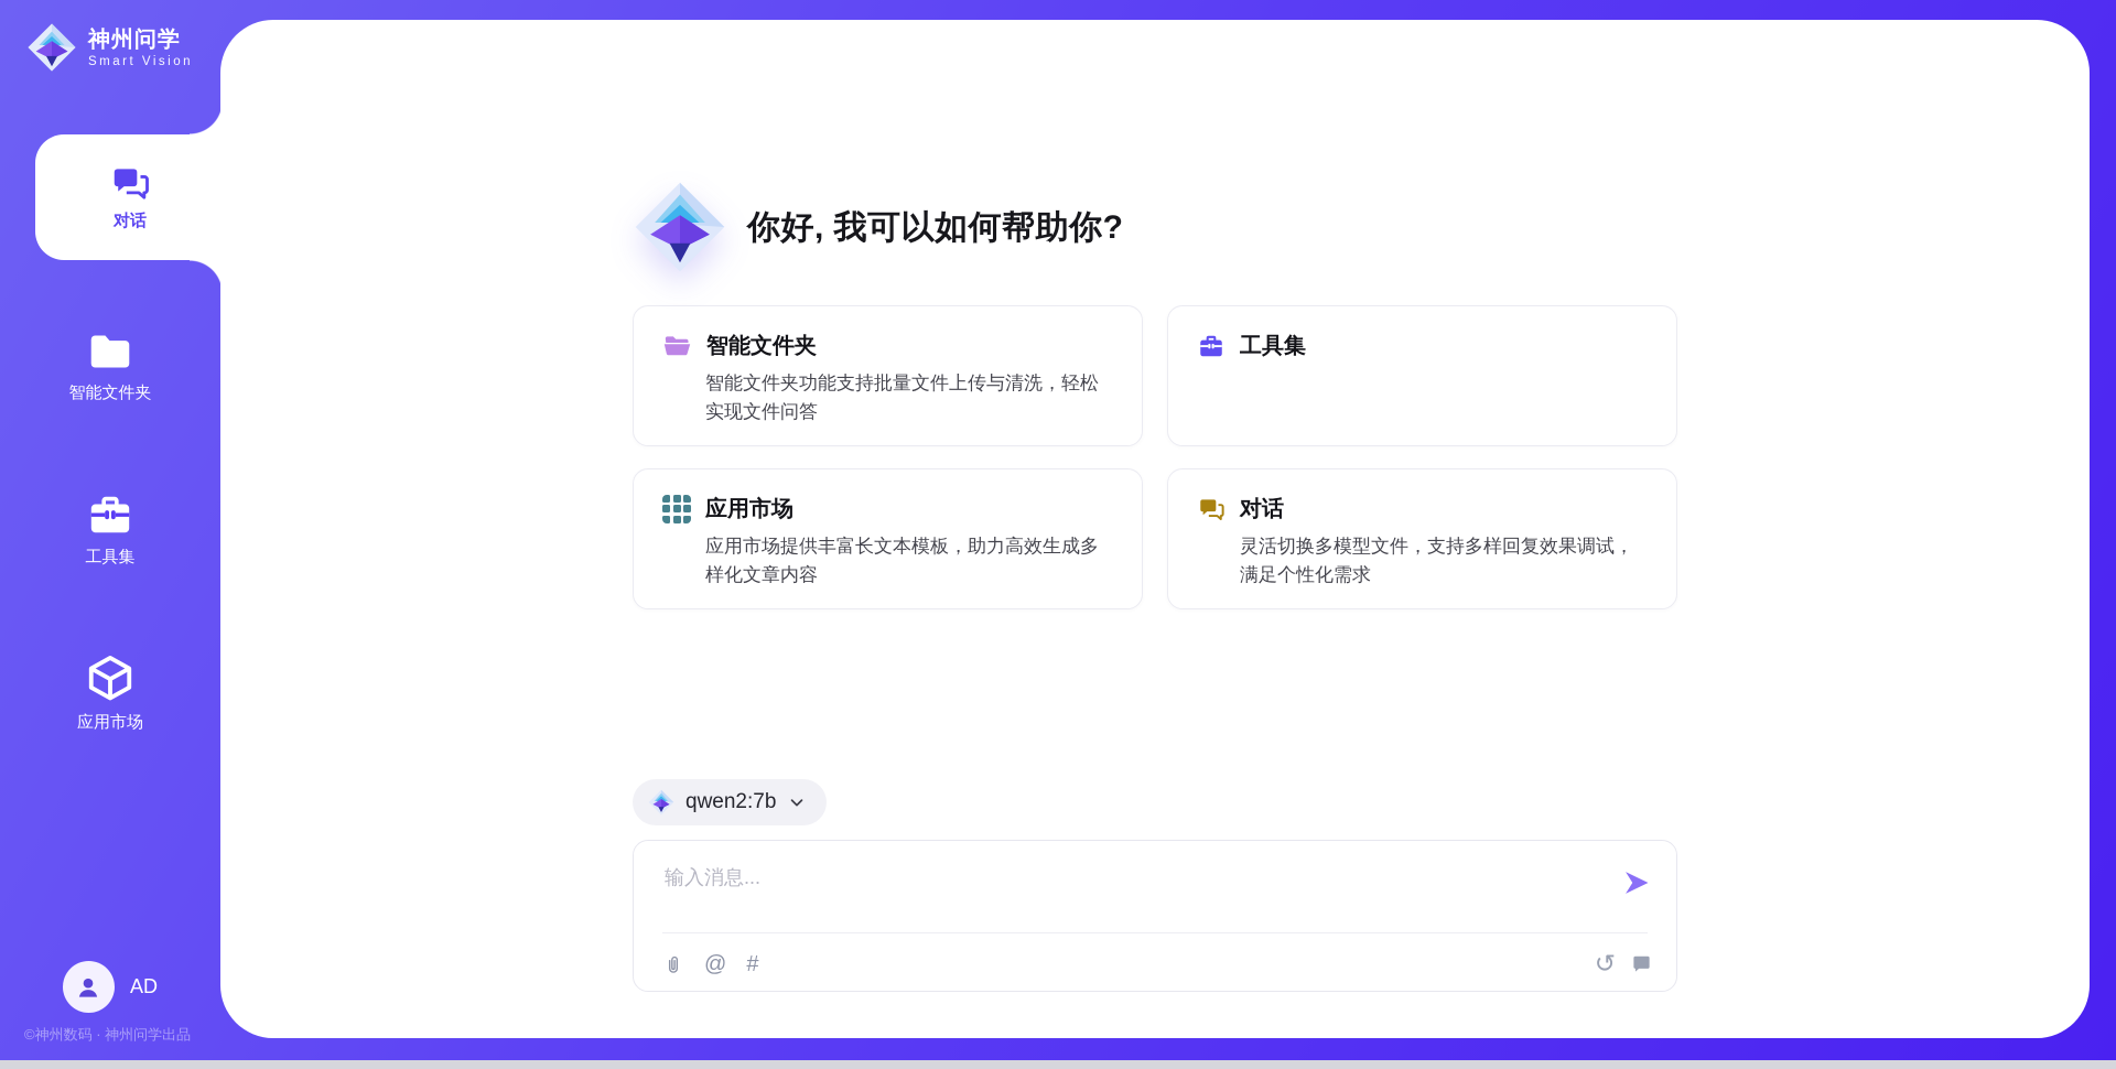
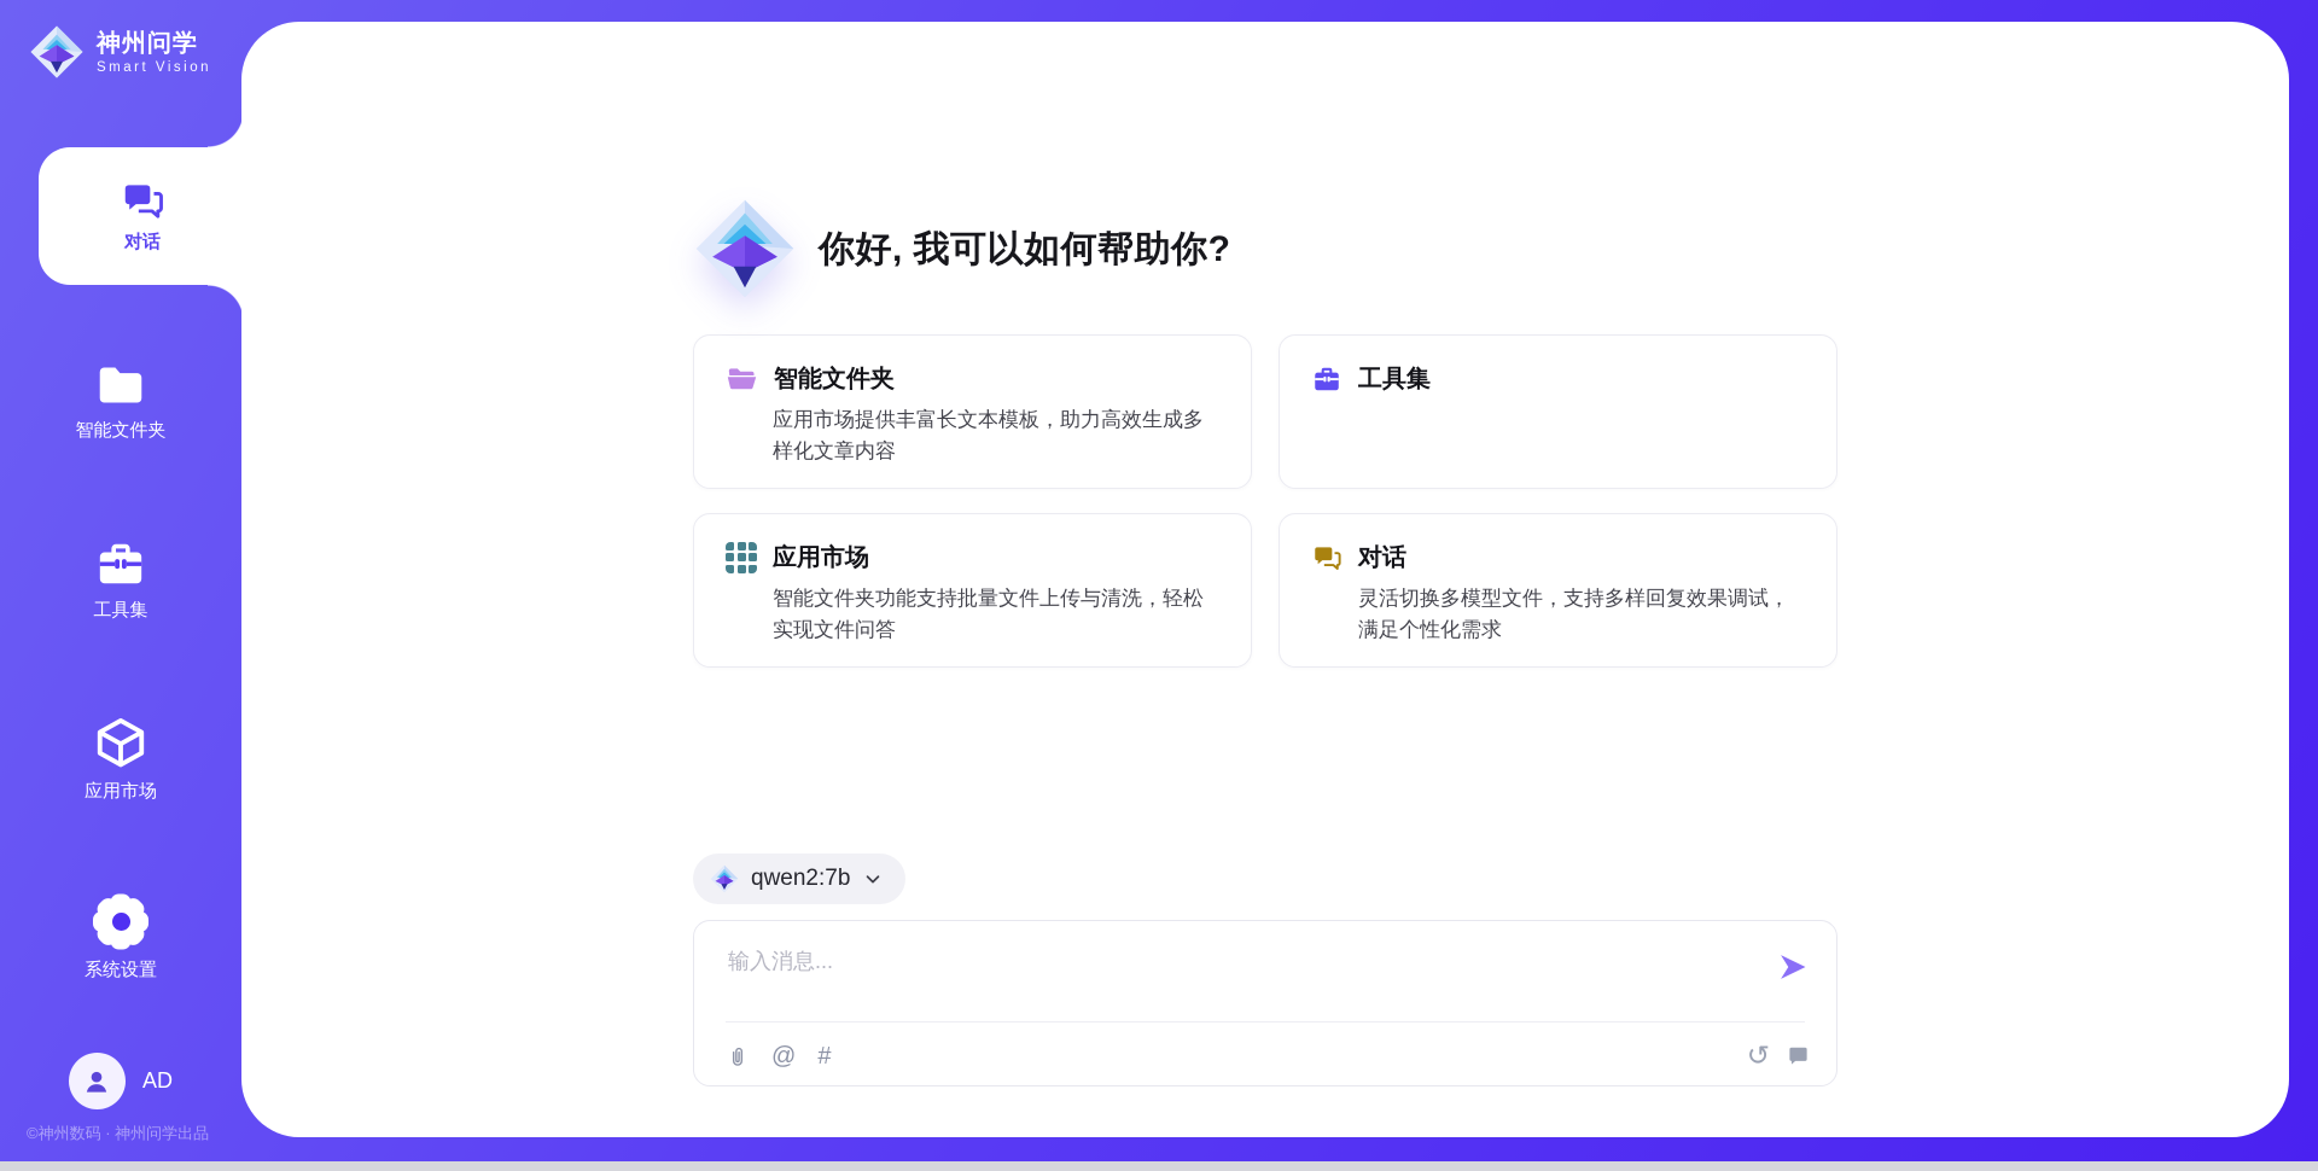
  神州问学
  Smart Vision
  对话
  智能文件夹
  工具集
  应用市场
+ 系统设置
  AD
  ©神州数码 · 神州问学出品
  你好, 我可以如何帮助你?
  智能文件夹
- 智能文件夹功能支持批量文件上传与清洗，轻松实现文件问答
+ 应用市场提供丰富长文本模板，助力高效生成多样化文章内容
  工具集
  应用市场
- 应用市场提供丰富长文本模板，助力高效生成多样化文章内容
+ 智能文件夹功能支持批量文件上传与清洗，轻松实现文件问答
  对话
  灵活切换多模型文件，支持多样回复效果调试，满足个性化需求
  qwen2:7b
  输入消息...
  @
  #
  ↺
